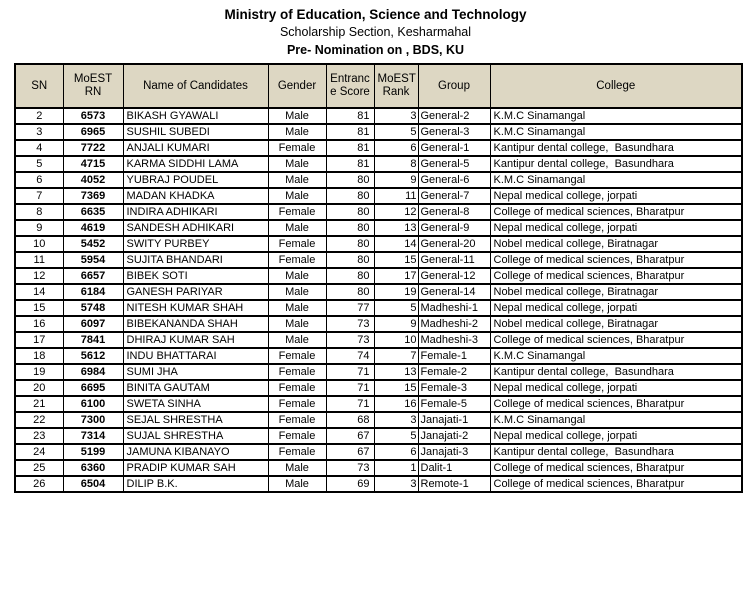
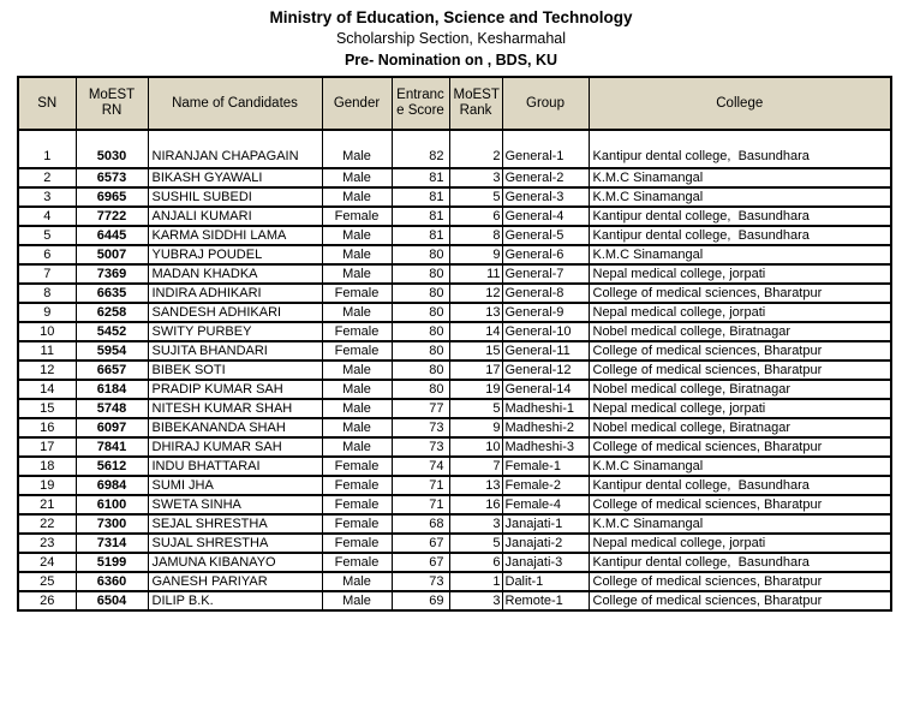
  Ministry of Education, Science and Technology
  Scholarship Section, Kesharmahal
  Pre- Nomination on , BDS, KU
  SN	MoEST RN	Name of Candidates	Gender	Entranc e Score	MoEST Rank	Group	College
+ 1	5030	NIRANJAN CHAPAGAIN	Male	82	2	General-1	Kantipur dental college, Basundhara
  2	6573	BIKASH GYAWALI	Male	81	3	General-2	K.M.C Sinamangal
  3	6965	SUSHIL SUBEDI	Male	81	5	General-3	K.M.C Sinamangal
- 4	7722	ANJALI KUMARI	Female	81	6	General-1	Kantipur dental college, Basundhara
+ 4	7722	ANJALI KUMARI	Female	81	6	General-4	Kantipur dental college, Basundhara
- 5	4715	KARMA SIDDHI LAMA	Male	81	8	General-5	Kantipur dental college, Basundhara
+ 5	6445	KARMA SIDDHI LAMA	Male	81	8	General-5	Kantipur dental college, Basundhara
- 6	4052	YUBRAJ POUDEL	Male	80	9	General-6	K.M.C Sinamangal
+ 6	5007	YUBRAJ POUDEL	Male	80	9	General-6	K.M.C Sinamangal
  7	7369	MADAN KHADKA	Male	80	11	General-7	Nepal medical college, jorpati
  8	6635	INDIRA ADHIKARI	Female	80	12	General-8	College of medical sciences, Bharatpur
- 9	4619	SANDESH ADHIKARI	Male	80	13	General-9	Nepal medical college, jorpati
+ 9	6258	SANDESH ADHIKARI	Male	80	13	General-9	Nepal medical college, jorpati
- 10	5452	SWITY PURBEY	Female	80	14	General-20	Nobel medical college, Biratnagar
+ 10	5452	SWITY PURBEY	Female	80	14	General-10	Nobel medical college, Biratnagar
  11	5954	SUJITA BHANDARI	Female	80	15	General-11	College of medical sciences, Bharatpur
  12	6657	BIBEK SOTI	Male	80	17	General-12	College of medical sciences, Bharatpur
- 14	6184	GANESH PARIYAR	Male	80	19	General-14	Nobel medical college, Biratnagar
+ 14	6184	PRADIP KUMAR SAH	Male	80	19	General-14	Nobel medical college, Biratnagar
  15	5748	NITESH KUMAR SHAH	Male	77	5	Madheshi-1	Nepal medical college, jorpati
  16	6097	BIBEKANANDA SHAH	Male	73	9	Madheshi-2	Nobel medical college, Biratnagar
  17	7841	DHIRAJ KUMAR SAH	Male	73	10	Madheshi-3	College of medical sciences, Bharatpur
  18	5612	INDU BHATTARAI	Female	74	7	Female-1	K.M.C Sinamangal
  19	6984	SUMI JHA	Female	71	13	Female-2	Kantipur dental college, Basundhara
- 20	6695	BINITA GAUTAM	Female	71	15	Female-3	Nepal medical college, jorpati
- 21	6100	SWETA SINHA	Female	71	16	Female-5	College of medical sciences, Bharatpur
+ 21	6100	SWETA SINHA	Female	71	16	Female-4	College of medical sciences, Bharatpur
  22	7300	SEJAL SHRESTHA	Female	68	3	Janajati-1	K.M.C Sinamangal
  23	7314	SUJAL SHRESTHA	Female	67	5	Janajati-2	Nepal medical college, jorpati
  24	5199	JAMUNA KIBANAYO	Female	67	6	Janajati-3	Kantipur dental college, Basundhara
- 25	6360	PRADIP KUMAR SAH	Male	73	1	Dalit-1	College of medical sciences, Bharatpur
+ 25	6360	GANESH PARIYAR	Male	73	1	Dalit-1	College of medical sciences, Bharatpur
  26	6504	DILIP B.K.	Male	69	3	Remote-1	College of medical sciences, Bharatpur
